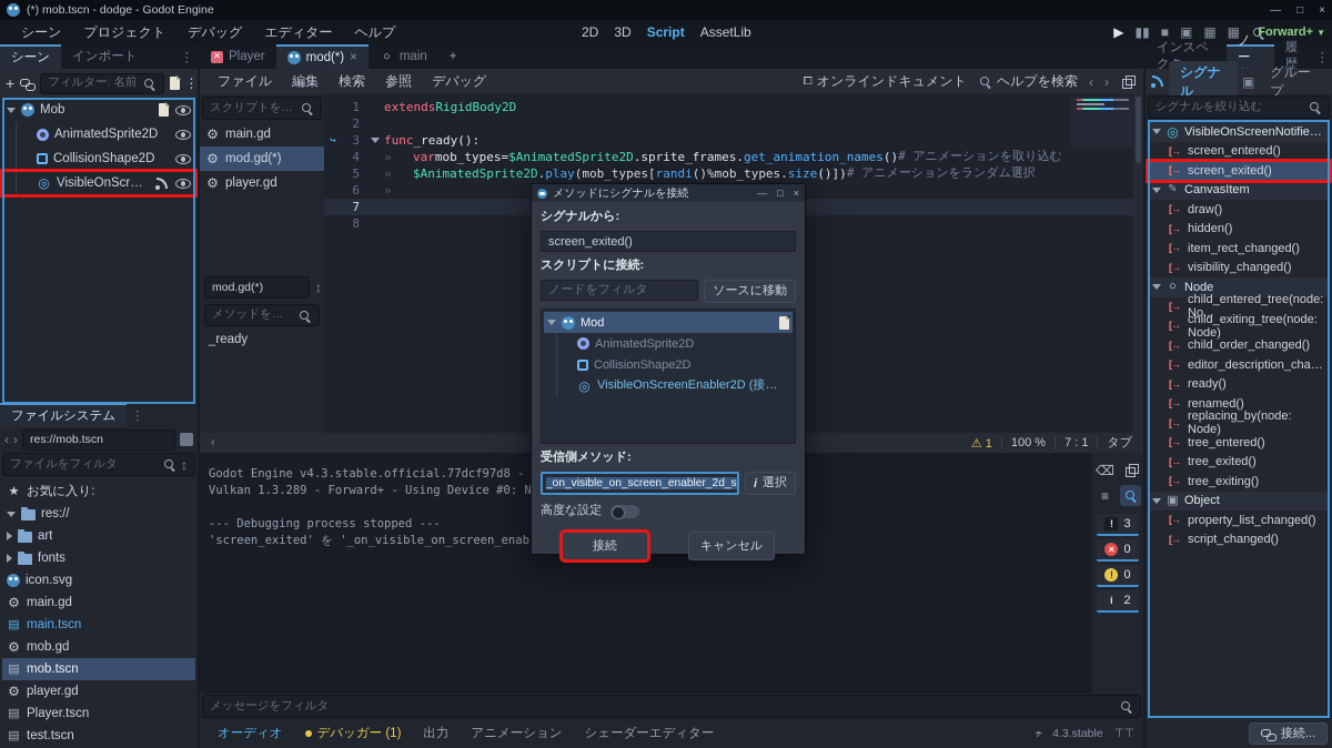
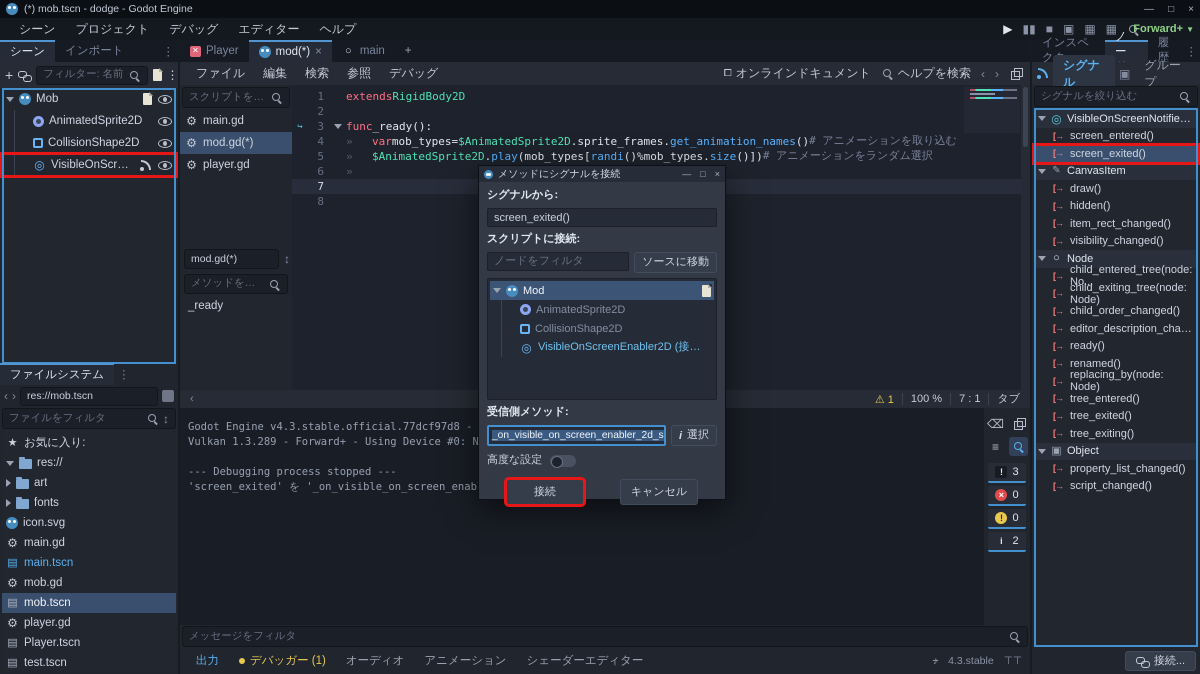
  (*) mob.tscn - dodge - Godot Engine
  —
  □
  ×
  シーン
  プロジェクト
  デバッグ
  エディター
  ヘルプ
- 2D
- 3D
- Script
- AssetLib
  ▶
  ▮▮
  ■
  ▣
  ▦
  ▦
  Forward+
  ▼
  シーン
  インポート
  ⋮
  +
  フィルター: 名前
  ⋮
  Mob
  AnimatedSprite2D
  CollisionShape2D
  ファイルシステム
  ⋮
  ‹
  ›
  res://mob.tscn
  ファイルをフィルタ
  ↕
  お気に入り:
  res://
  art
  fonts
  icon.svg
  main.gd
  main.tscn
  mob.gd
  mob.tscn
  player.gd
  Player.tscn
  test.tscn
  Player
  mod(*)
  ×
  main
  +
  ファイル
  編集
  検索
  参照
  デバッグ
  ⧠
  オンラインドキュメント
  ヘルプを検索
  ‹
  ›
  スクリプトを絞
  main.gd
  mod.gd(*)
  player.gd
  mod.gd(*)
  ↕
  メソッドを絞り
  _ready
  1
  extends
  RigidBody2D
  2
  ↪
  3
  func
  _ready
  ():
  4
  »
  var
  mob_types
  =
  $AnimatedSprite2D
  .
  sprite_frames
  .
  get_animation_names
  ()
  # アニメーションを取り込む
  5
  »
  $AnimatedSprite2D
  .
  play
  (mob_types[
  randi
  ()
  %
  mob_types.
  size
  ()])
  # アニメーションをランダム選択
  6
  »
  7
  8
  ‹
  ⚠ 1
  100 %
  7 : 1
  タブ
  Godot Engine v4.3.stable.official.77dcf97d8 -
  Vulkan 1.3.289 - Forward+ - Using Device #0: N
  --- Debugging process stopped ---
  'screen_exited' を '_on_visible_on_screen_enab
  ⌫
  ≡
  !
  3
  ×
  0
  !
  0
  i
  2
  メッセージをフィルタ
- オーディオ
+ 出力
  デバッガー (1)
- 出力
+ オーディオ
  アニメーション
  シェーダーエディター
  ♪
  4.3.stable
  ⊤⊤
  インスペク
  履歴
  ⋮
  シグナル
  ▣
  グループ
  シグナルを絞り込む
  VisibleOnScreenNotifier2D
  screen_entered()
  screen_exited()
  CanvasItem
  draw()
  hidden()
  item_rect_changed()
  visibility_changed()
  Node
  child_entered_tree(node: No...
  child_exiting_tree(node: Node)
  child_order_changed()
  editor_description_chang
  ready()
  renamed()
  replacing_by(node: Node)
  tree_entered()
  tree_exited()
  tree_exiting()
  Object
  property_list_changed()
  script_changed()
  接続...
  メソッドにシグナルを接続
  —
  □
  ×
  シグナルから:
  screen_exited()
  スクリプトに接続:
  ノードをフィルタ
  ソースに移動
  Mod
  AnimatedSprite2D
  CollisionShape2D
  VisibleOnScreenEnabler2D (接続元
  受信側メソッド:
  _on_visible_on_screen_enabler_2d_s
  i
  選択
  高度な設定
  接続
  キャンセル
